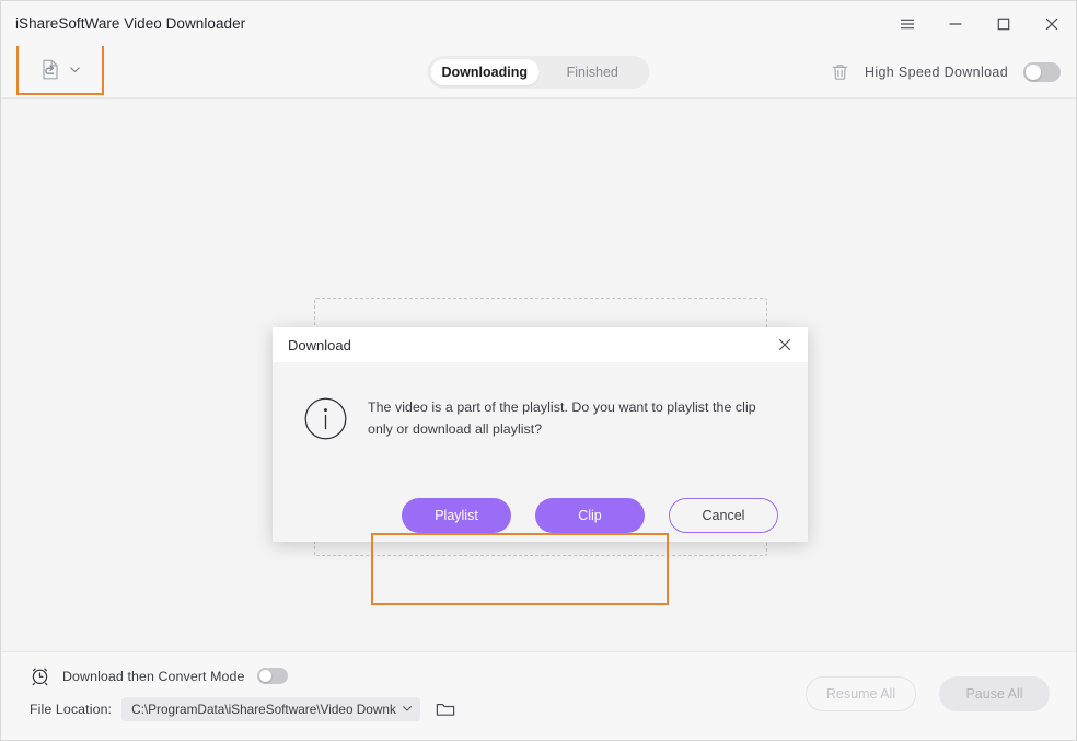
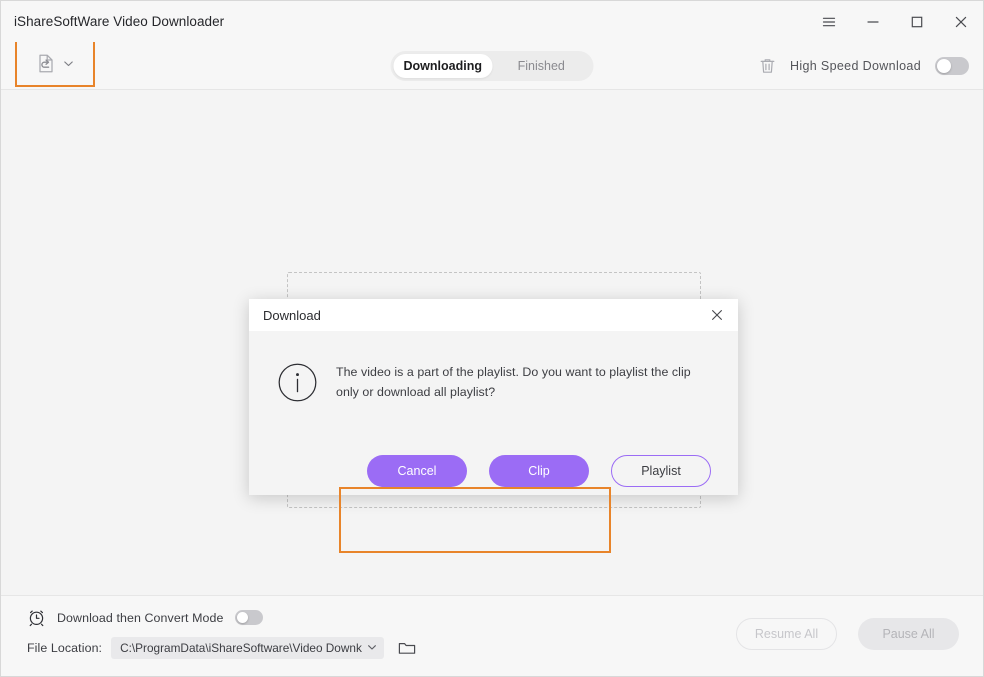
  iShareSoftWare Video Downloader
  Downloading
  Finished
  High Speed Download
  Download
  The video is a part of the playlist. Do you want to playlist the clip only or download all playlist?
- Playlist
+ Cancel
  Clip
- Cancel
+ Playlist
  Download then Convert Mode
  File Location:
  C:\ProgramData\iShareSoftware\Video Downk
  Resume All
  Pause All
